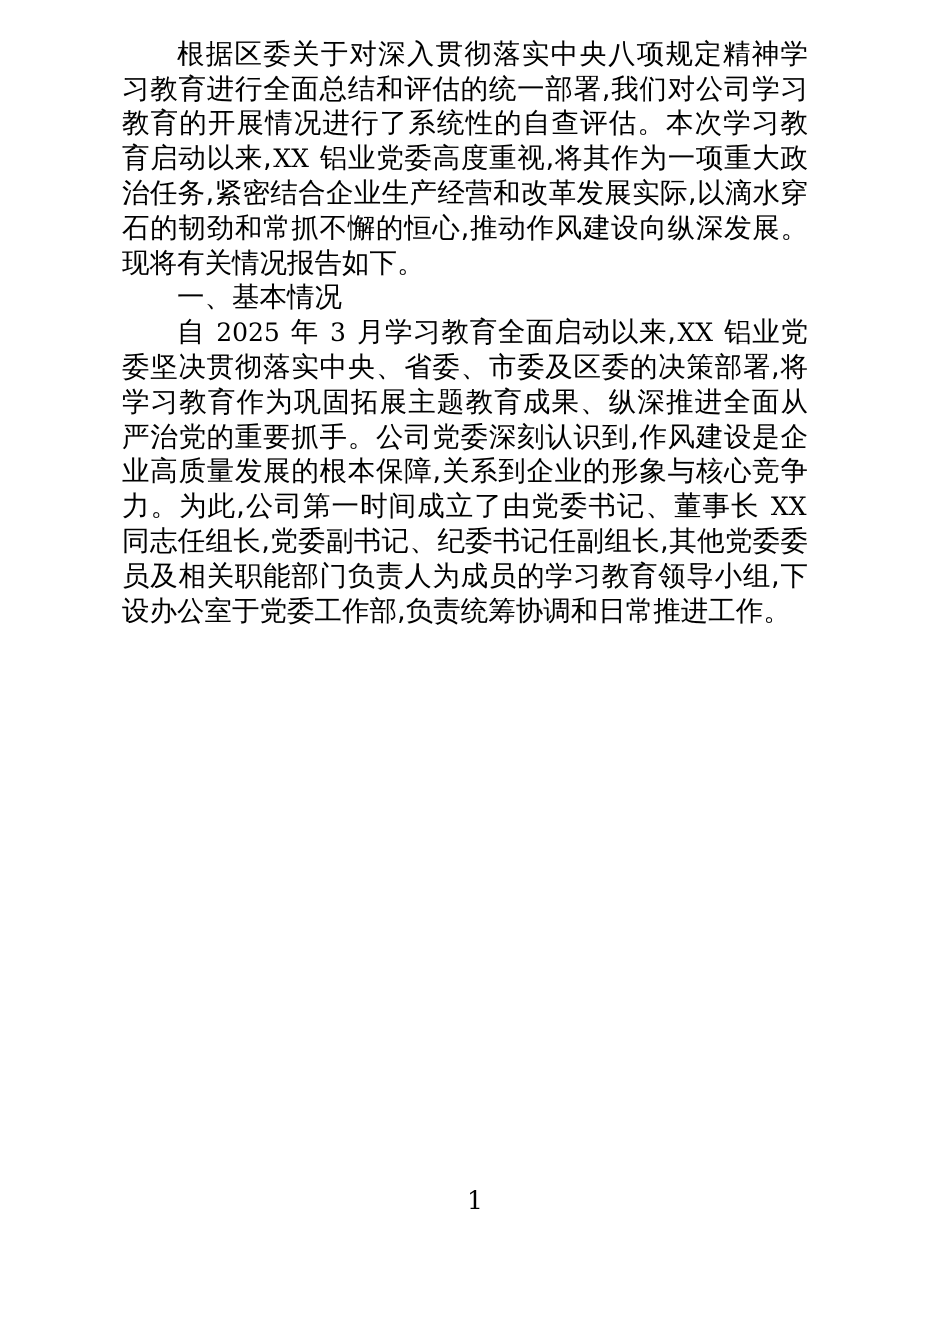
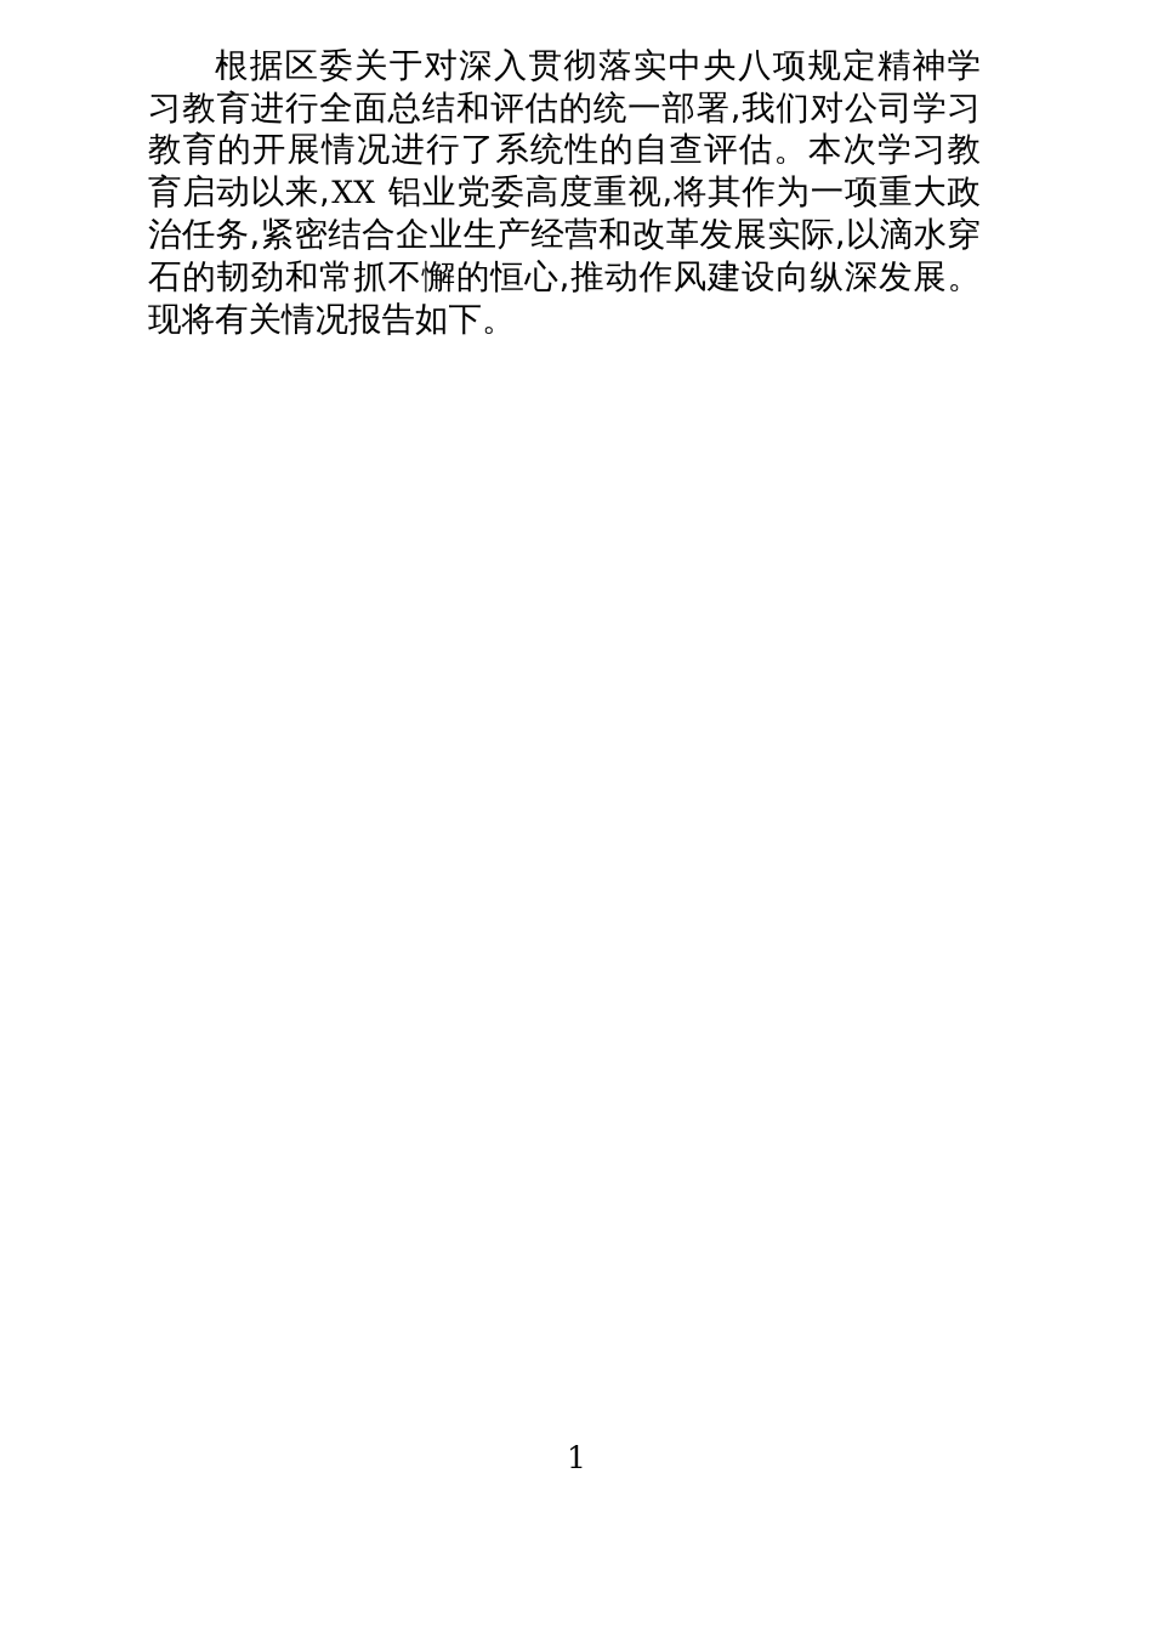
  根据区委关于对深入贯彻落实中央八项规定精神学习教育进行全面总结和评估的统一部署,我们对公司学习教育的开展情况进行了系统性的自查评估。本次学习教育启动以来,XX 铝业党委高度重视,将其作为一项重大政治任务,紧密结合企业生产经营和改革发展实际,以滴水穿石的韧劲和常抓不懈的恒心,推动作风建设向纵深发展。现将有关情况报告如下。
- 一、基本情况
- 自 2025 年 3 月学习教育全面启动以来,XX 铝业党委坚决贯彻落实中央、省委、市委及区委的决策部署,将学习教育作为巩固拓展主题教育成果、纵深推进全面从严治党的重要抓手。公司党委深刻认识到,作风建设是企业高质量发展的根本保障,关系到企业的形象与核心竞争力。为此,公司第一时间成立了由党委书记、董事长 XX 同志任组长,党委副书记、纪委书记任副组长,其他党委委员及相关职能部门负责人为成员的学习教育领导小组,下设办公室于党委工作部,负责统筹协调和日常推进工作。
  1
